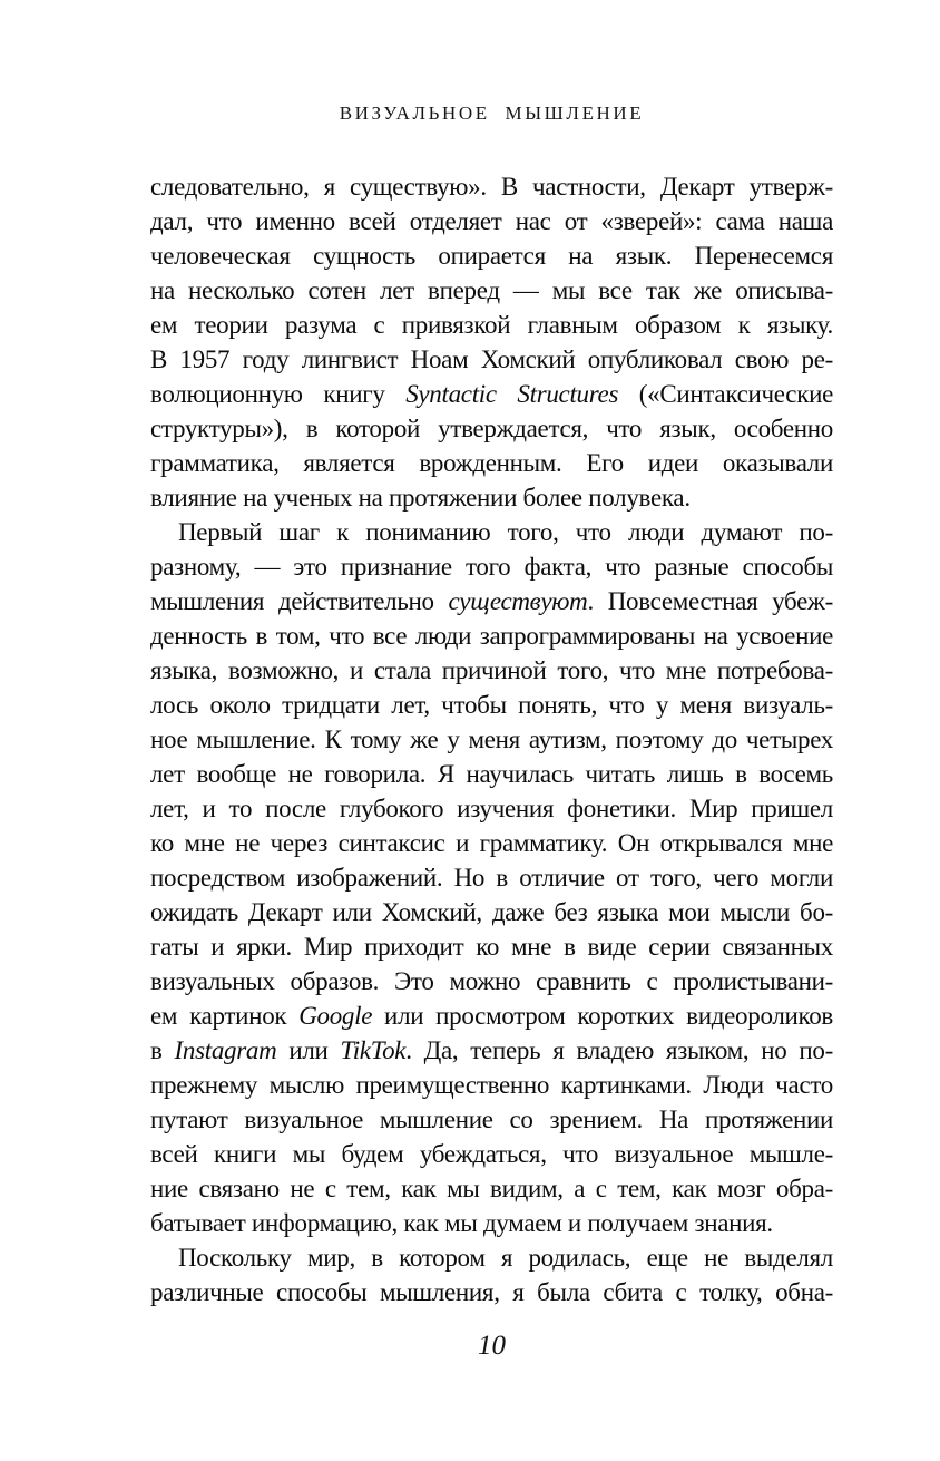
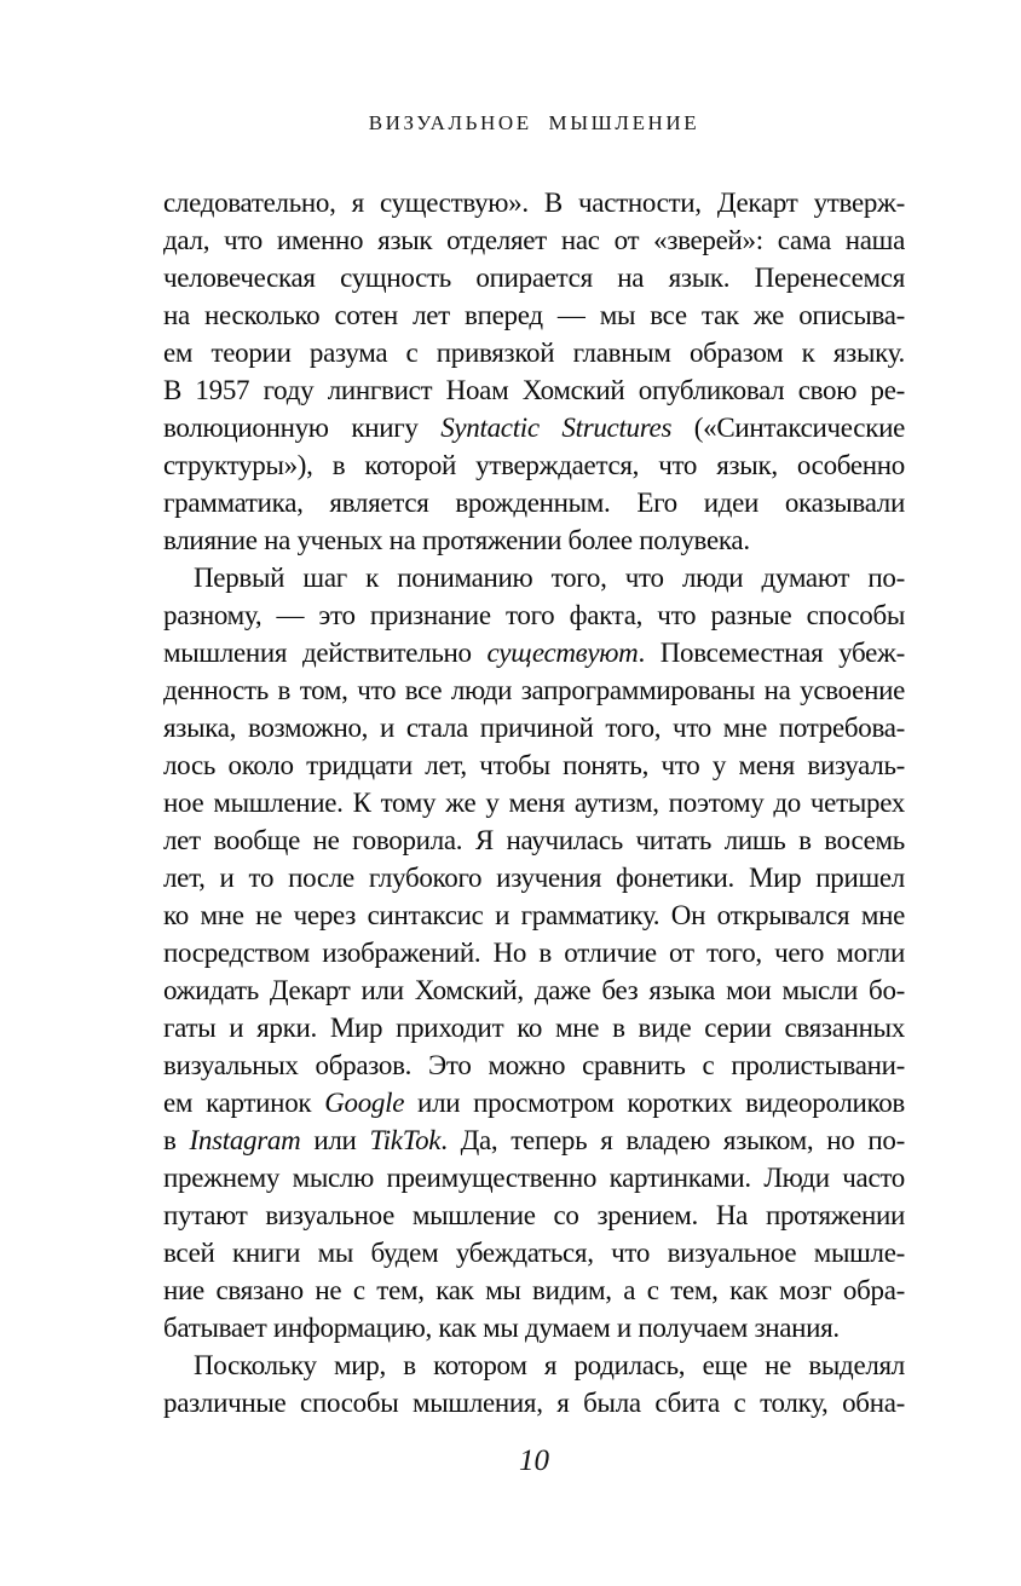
  ВИЗУАЛЬНОЕ МЫШЛЕНИЕ
  следовательно, я существую». В частности, Декарт утверж-
- дал, что именно всей отделяет нас от «зверей»: сама наша
+ дал, что именно язык отделяет нас от «зверей»: сама наша
  человеческая сущность опирается на язык. Перенесемся
  на несколько сотен лет вперед — мы все так же описыва-
  ем теории разума с привязкой главным образом к языку.
  В 1957 году лингвист Ноам Хомский опубликовал свою ре-
  волюционную книгу Syntactic Structures («Синтаксические
  структуры»), в которой утверждается, что язык, особенно
  грамматика, является врожденным. Его идеи оказывали
  влияние на ученых на протяжении более полувека.
  Первый шаг к пониманию того, что люди думают по-
  разному, — это признание того факта, что разные способы
  мышления действительно существуют. Повсеместная убеж-
  денность в том, что все люди запрограммированы на усвоение
  языка, возможно, и стала причиной того, что мне потребова-
  лось около тридцати лет, чтобы понять, что у меня визуаль-
  ное мышление. К тому же у меня аутизм, поэтому до четырех
  лет вообще не говорила. Я научилась читать лишь в восемь
  лет, и то после глубокого изучения фонетики. Мир пришел
  ко мне не через синтаксис и грамматику. Он открывался мне
  посредством изображений. Но в отличие от того, чего могли
  ожидать Декарт или Хомский, даже без языка мои мысли бо-
  гаты и ярки. Мир приходит ко мне в виде серии связанных
  визуальных образов. Это можно сравнить с пролистывани-
  ем картинок Google или просмотром коротких видеороликов
  в Instagram или TikTok. Да, теперь я владею языком, но по-
  прежнему мыслю преимущественно картинками. Люди часто
  путают визуальное мышление со зрением. На протяжении
  всей книги мы будем убеждаться, что визуальное мышле-
  ние связано не с тем, как мы видим, а с тем, как мозг обра-
  батывает информацию, как мы думаем и получаем знания.
  Поскольку мир, в котором я родилась, еще не выделял
  различные способы мышления, я была сбита с толку, обна-
  10
